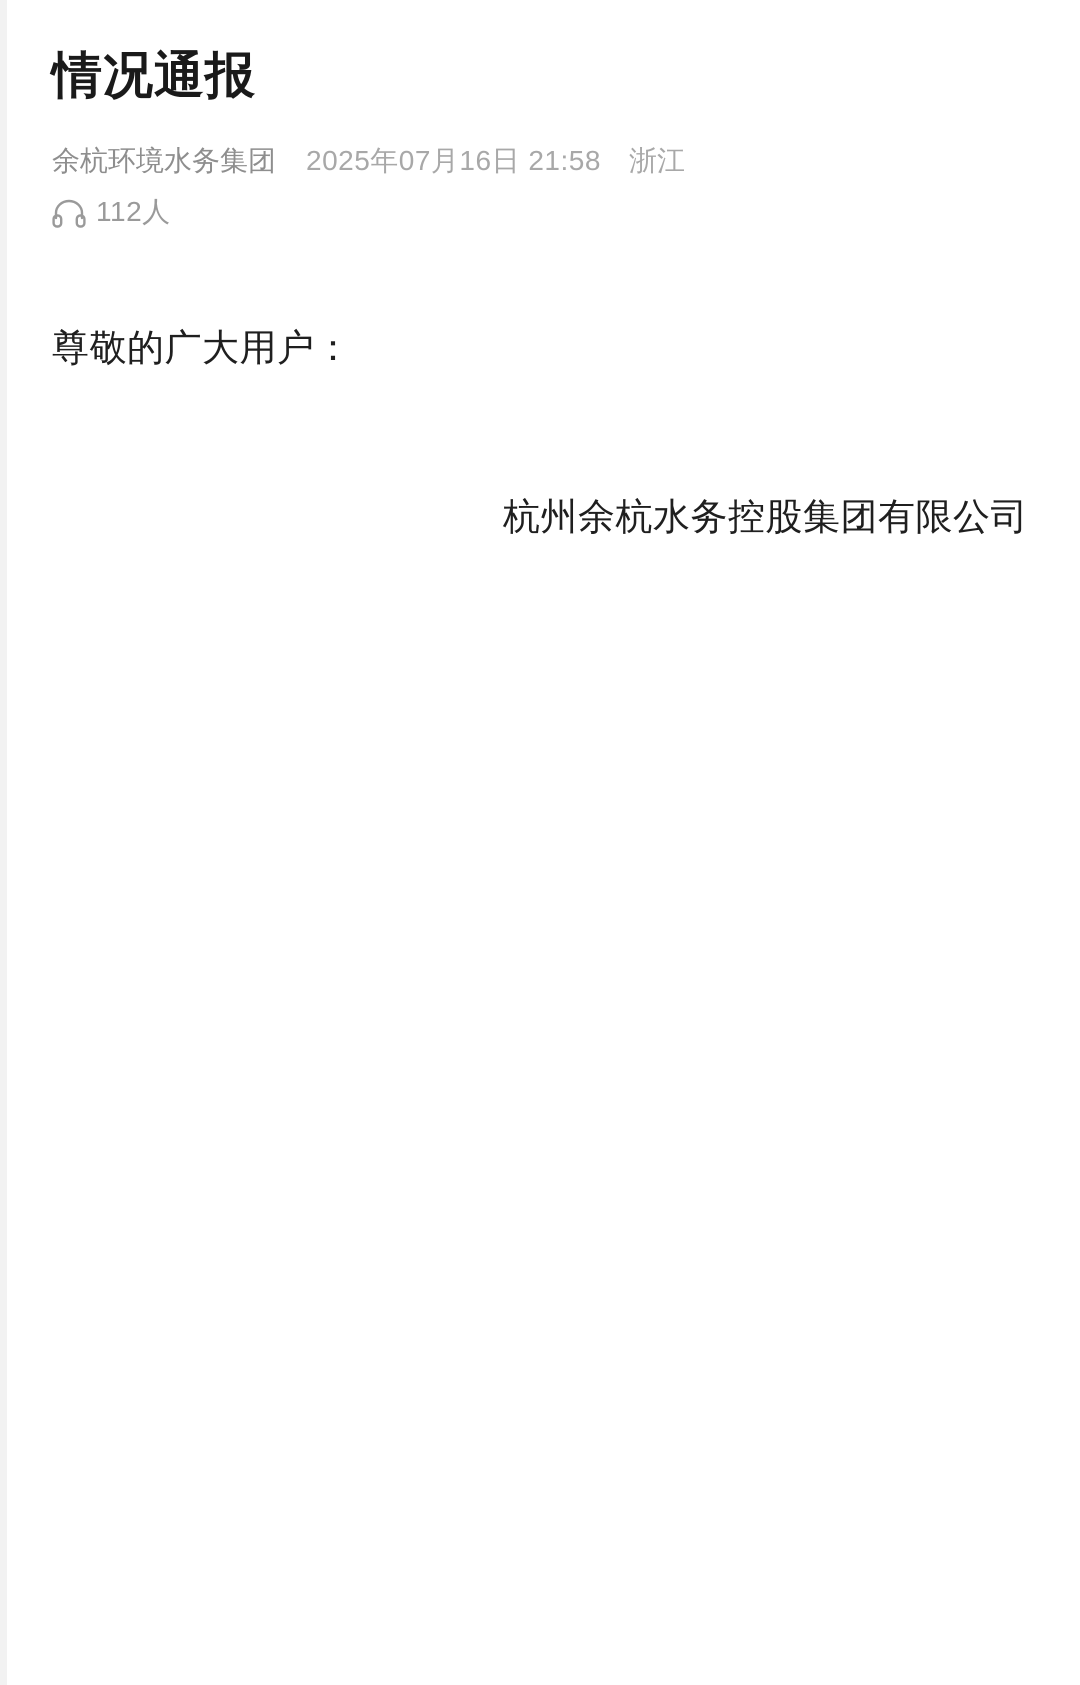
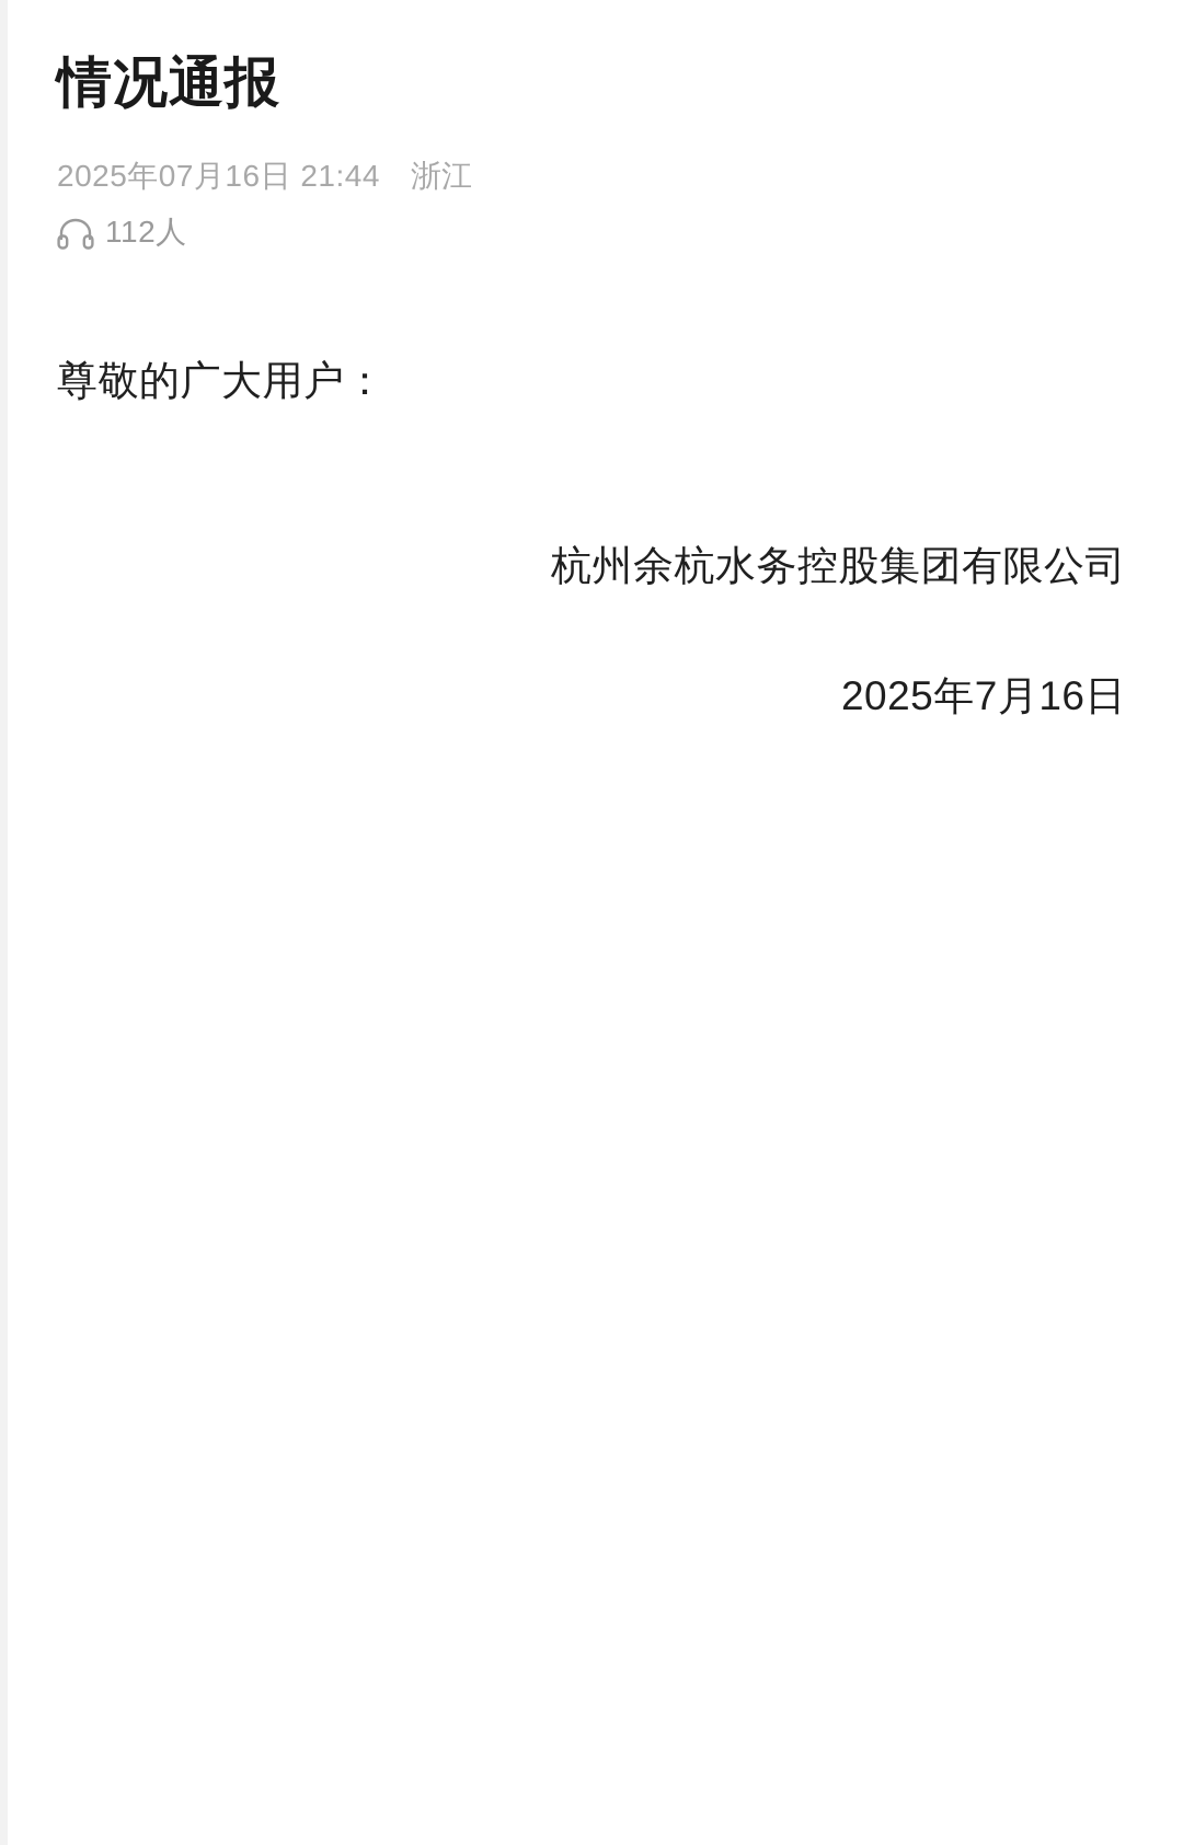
  情况通报
- 余杭环境水务集团
- 2025年07月16日 21:58
+ 2025年07月16日 21:44
  浙江
  112人
  尊敬的广大用户：
  杭州余杭水务控股集团有限公司
+ 2025年7月16日
